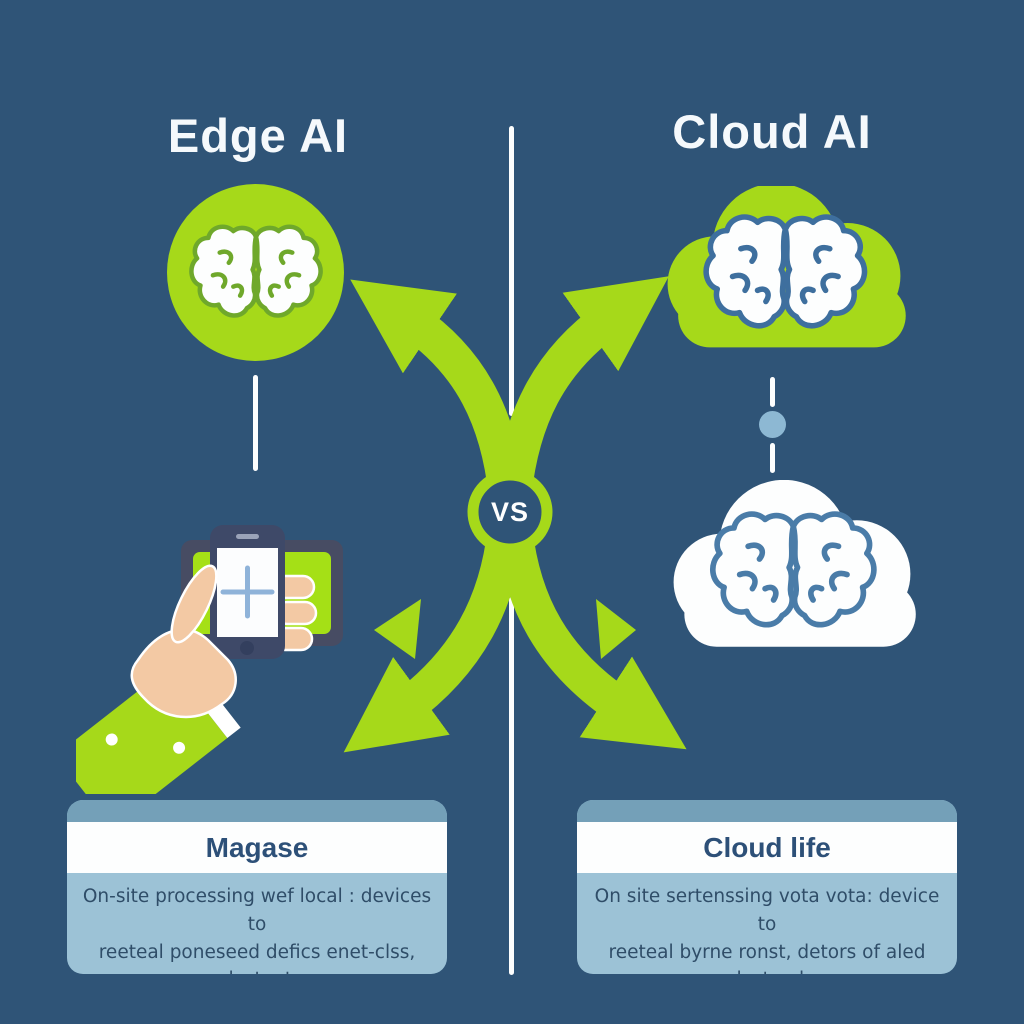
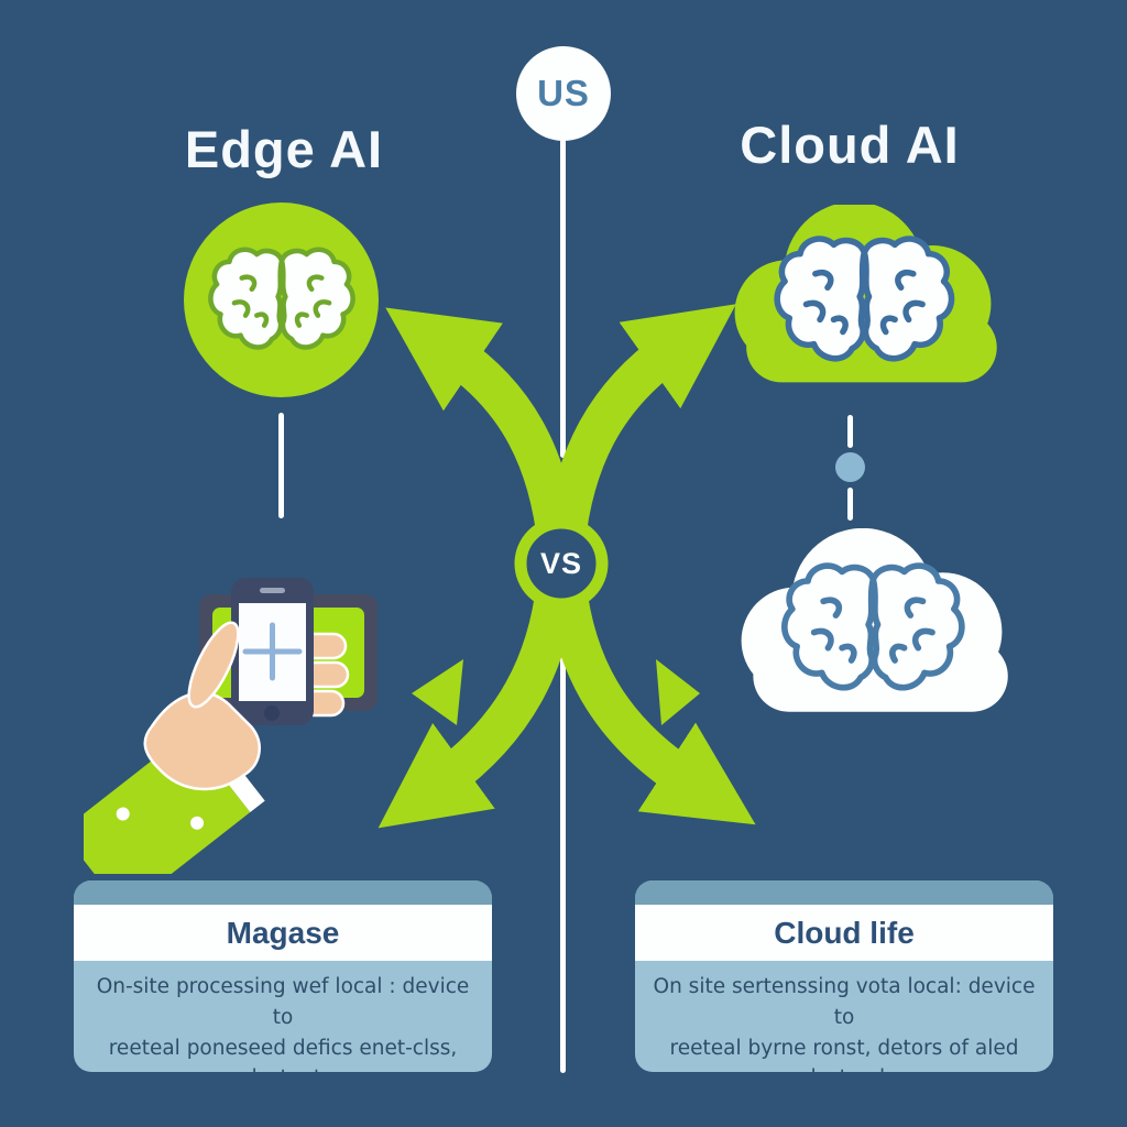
+ US
  Edge AI
  Cloud AI
  VS
  Magase
- On-site processing wef local : devices to
+ On-site processing wef local : device to
  reeteal poneseed defics enet-clss,
  Cloud life
- On site sertenssing vota vota: device to
+ On site sertenssing vota local: device to
  reeteal byrne ronst, detors of aled
